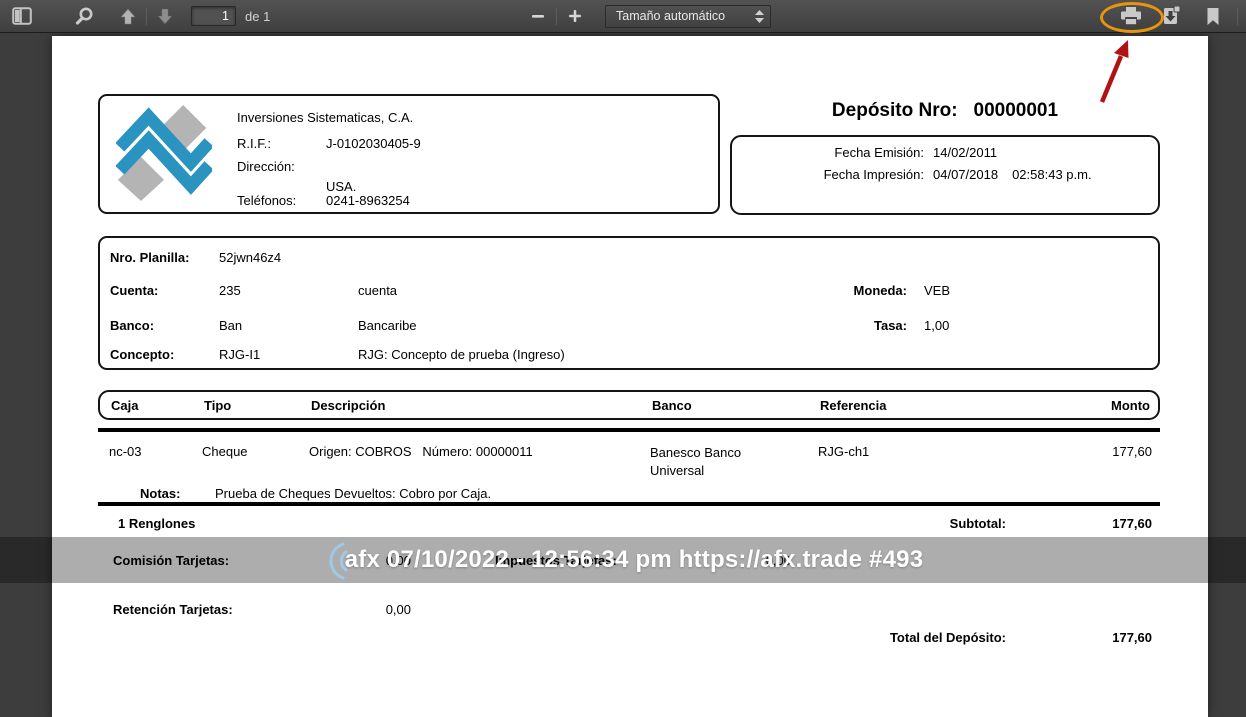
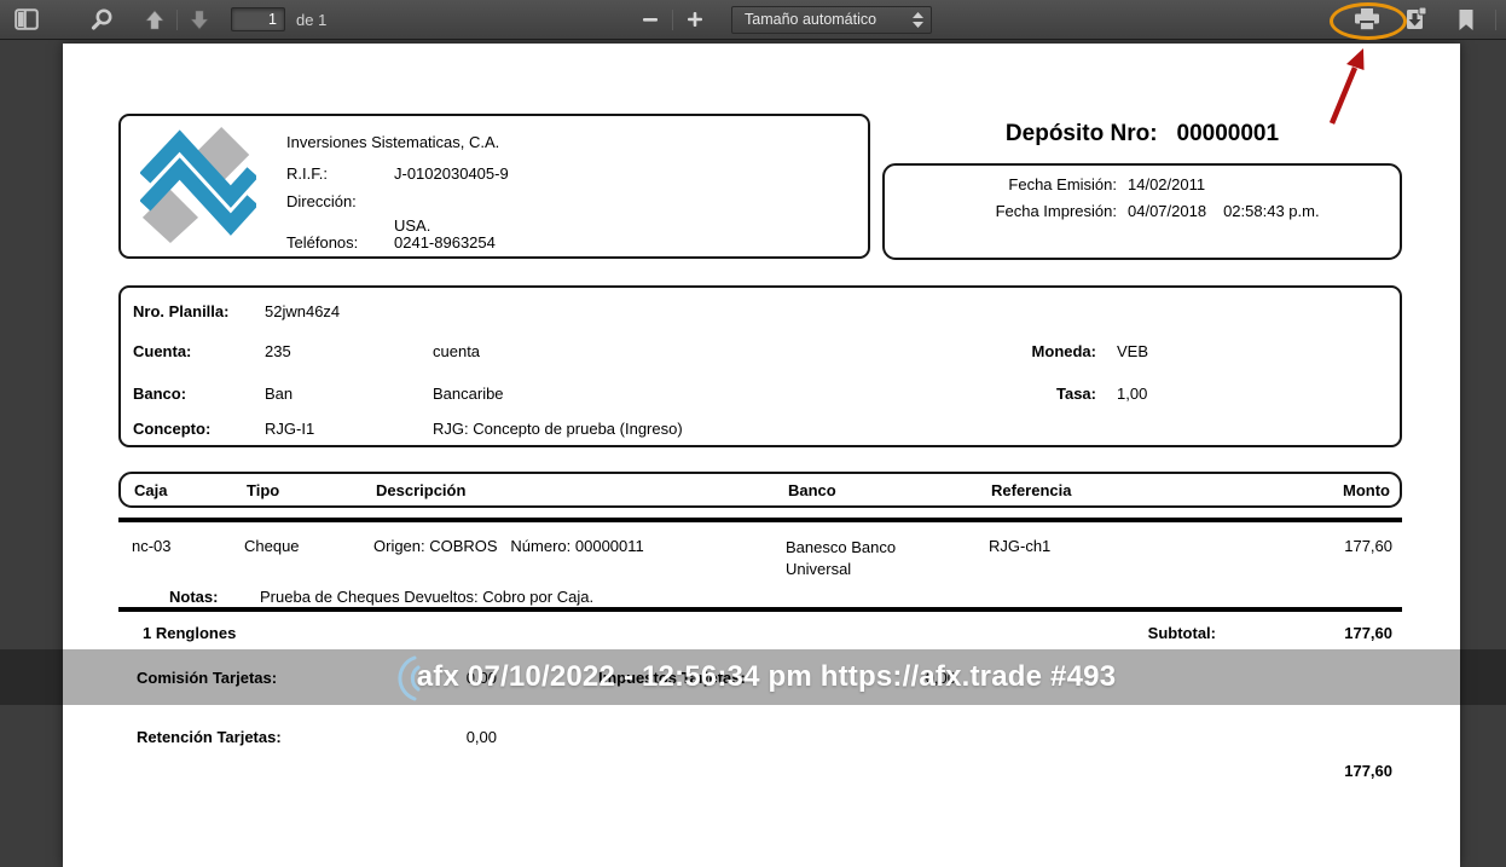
  1
  de 1
  Tamaño automático
  Inversiones Sistematicas, C.A.
  R.I.F.:
  J-0102030405-9
  Dirección:
  USA.
  Teléfonos:
  0241-8963254
  Depósito Nro: 00000001
  Fecha Emisión:
  14/02/2011
  Fecha Impresión:
  04/07/2018
  02:58:43 p.m.
  Nro. Planilla:
  52jwn46z4
  Cuenta:
  235
  cuenta
  Banco:
  Ban
  Bancaribe
  Concepto:
  RJG-I1
  RJG: Concepto de prueba (Ingreso)
  Moneda:
  VEB
  Tasa:
  1,00
  Caja
  Tipo
  Descripción
  Banco
  Referencia
  Monto
  nc-03
  Cheque
  Origen: COBROS Número: 00000011
  Banesco Banco Universal
  RJG-ch1
  177,60
  Notas:
  Prueba de Cheques Devueltos: Cobro por Caja.
  1 Renglones
  Subtotal:
  177,60
  Comisión Tarjetas:
  0,00
  Impuestos Tarjetas:
  0,00
  Retención Tarjetas:
  0,00
- Total del Depósito:
  177,60
  afx 07/10/2022 - 12:56:34 pm https://afx.trade #493
